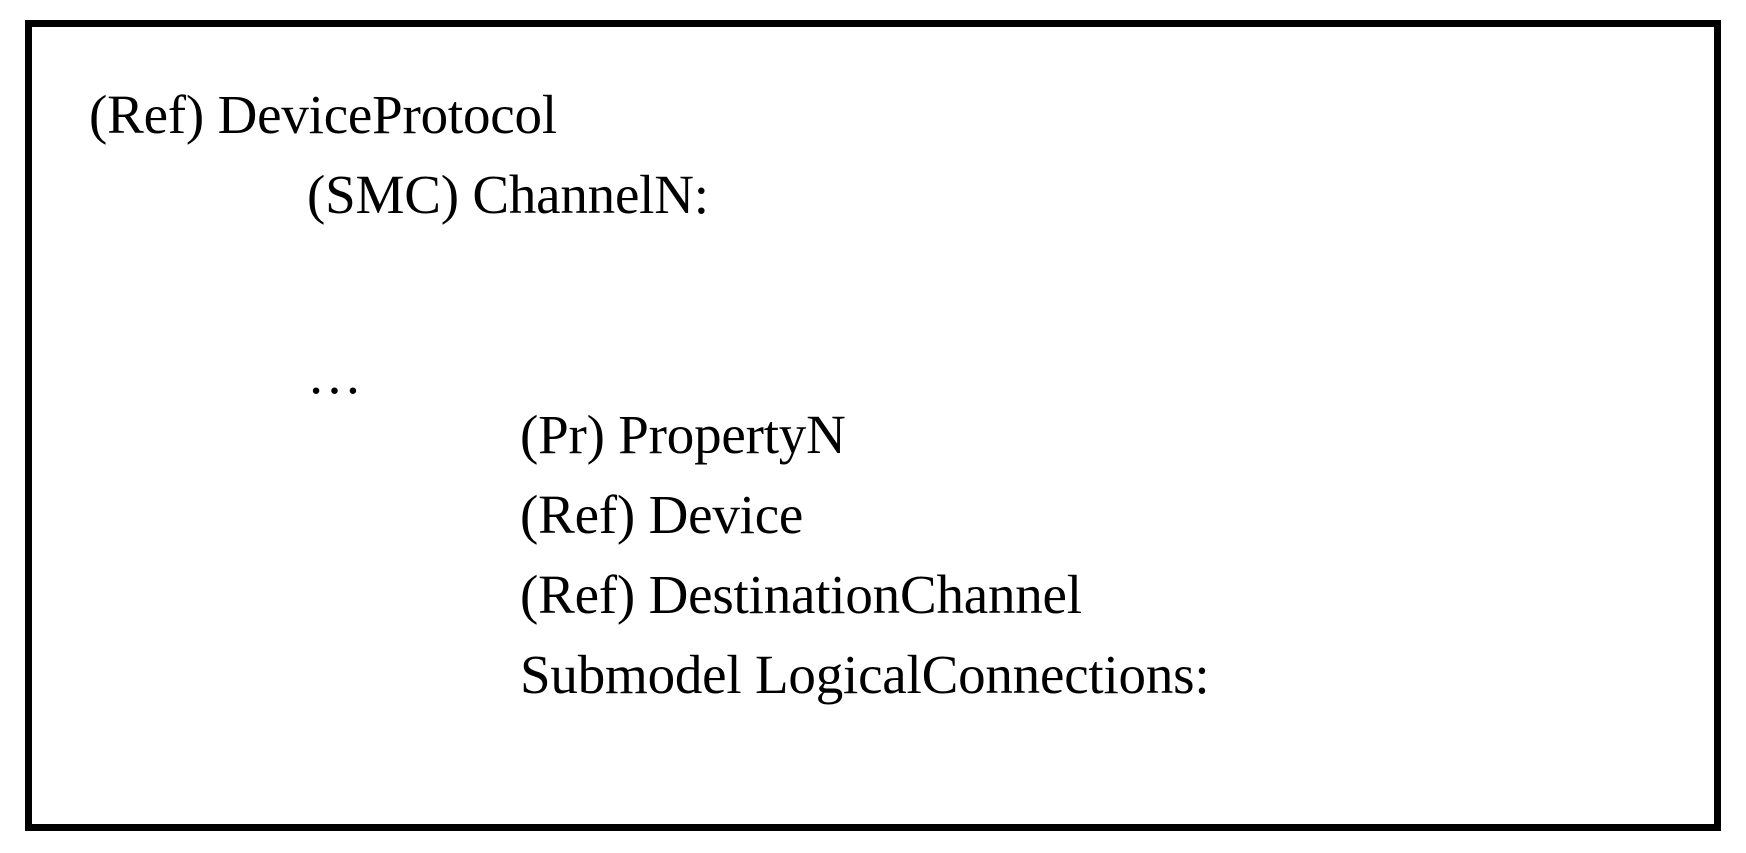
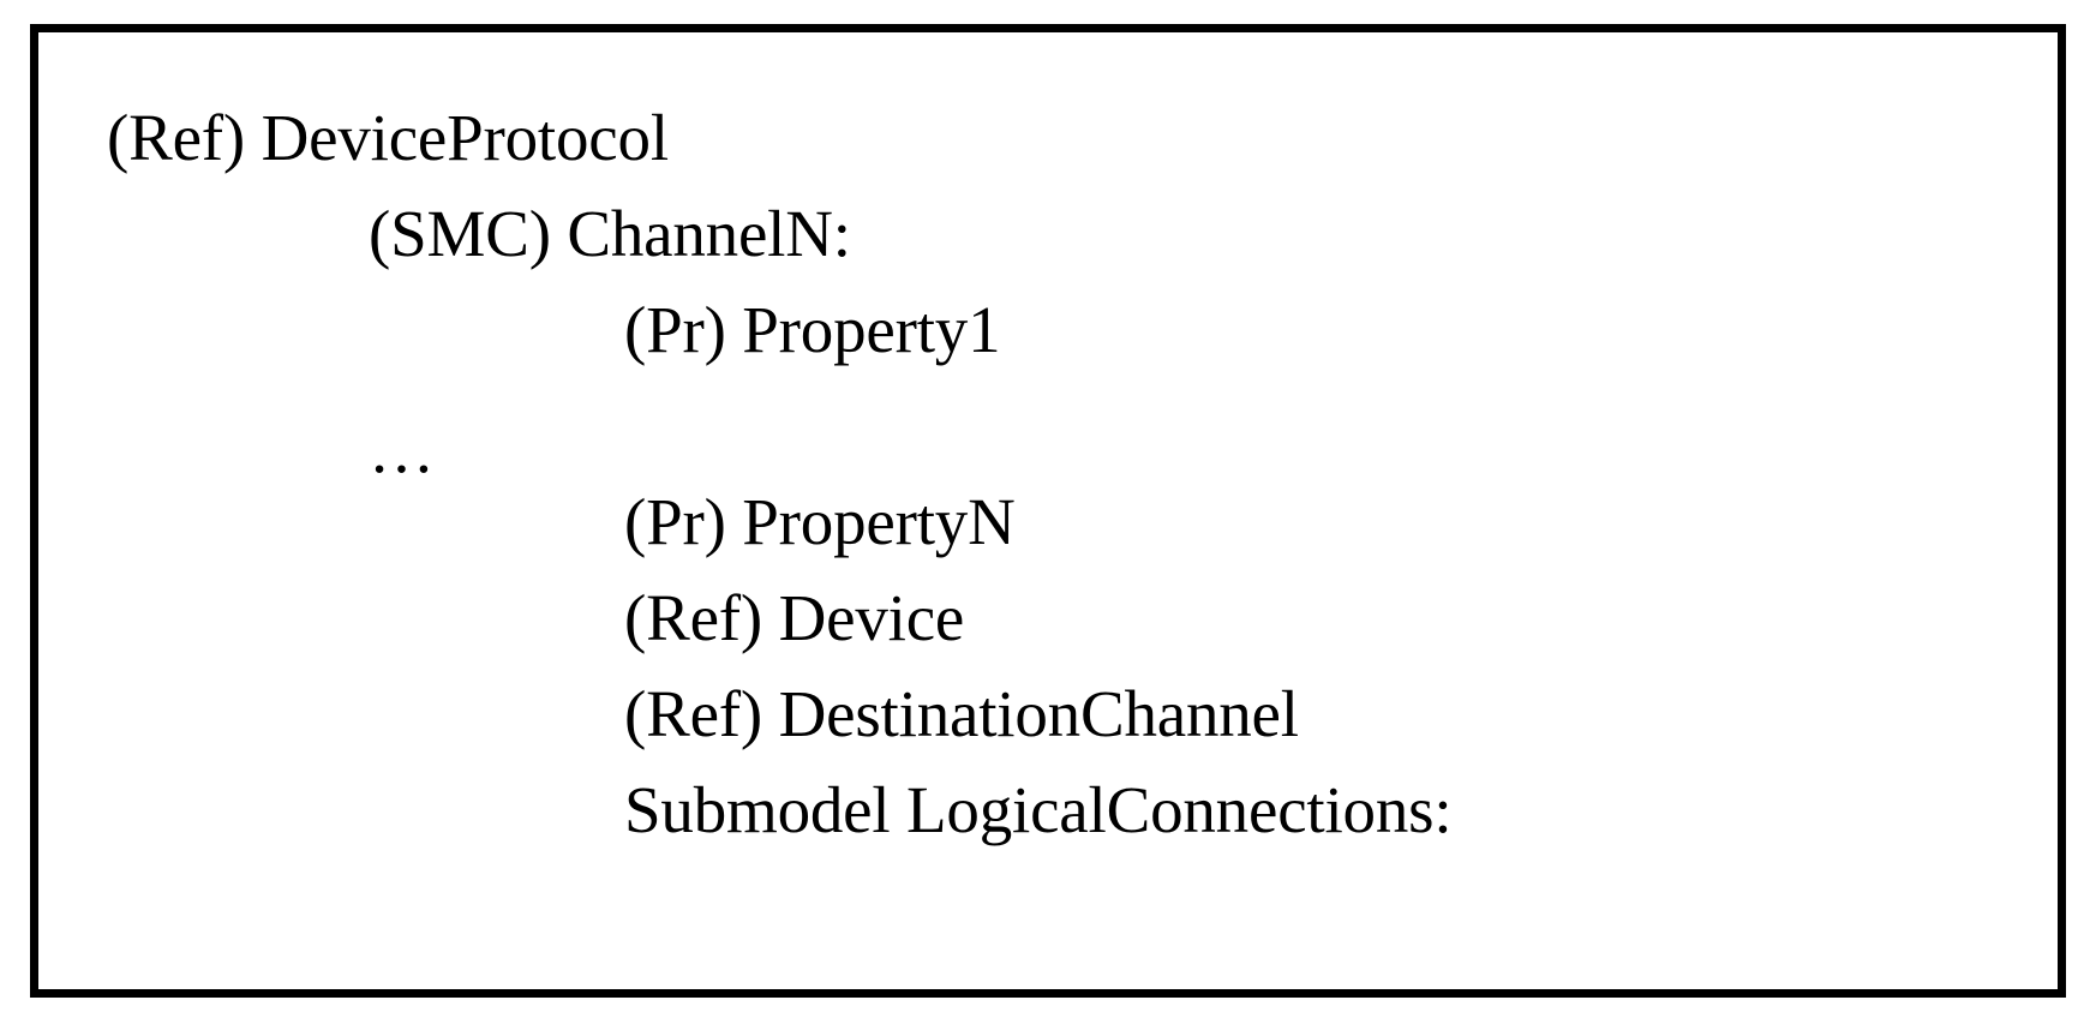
  (Ref) DeviceProtocol
  (SMC) ChannelN:
+ (Pr) Property1
  …
  (Pr) PropertyN
  (Ref) Device
  (Ref) DestinationChannel
  Submodel LogicalConnections:
